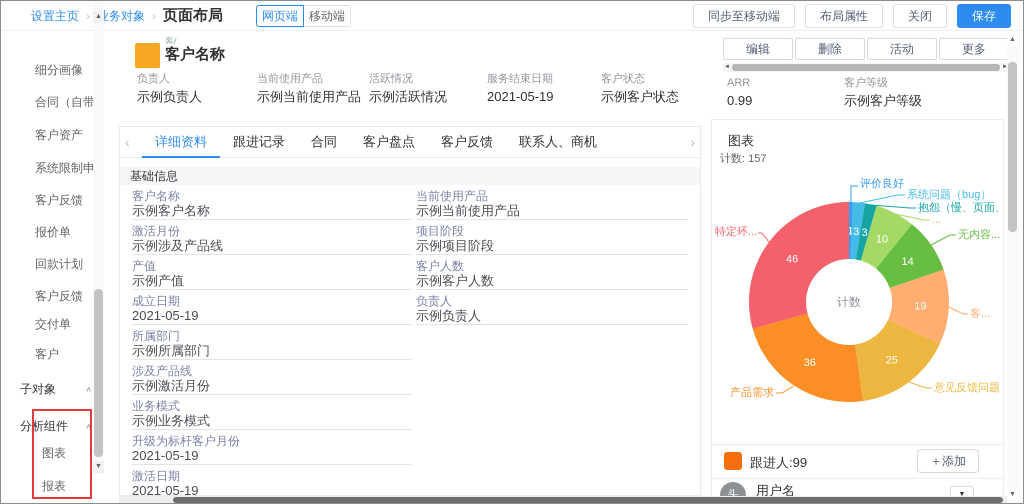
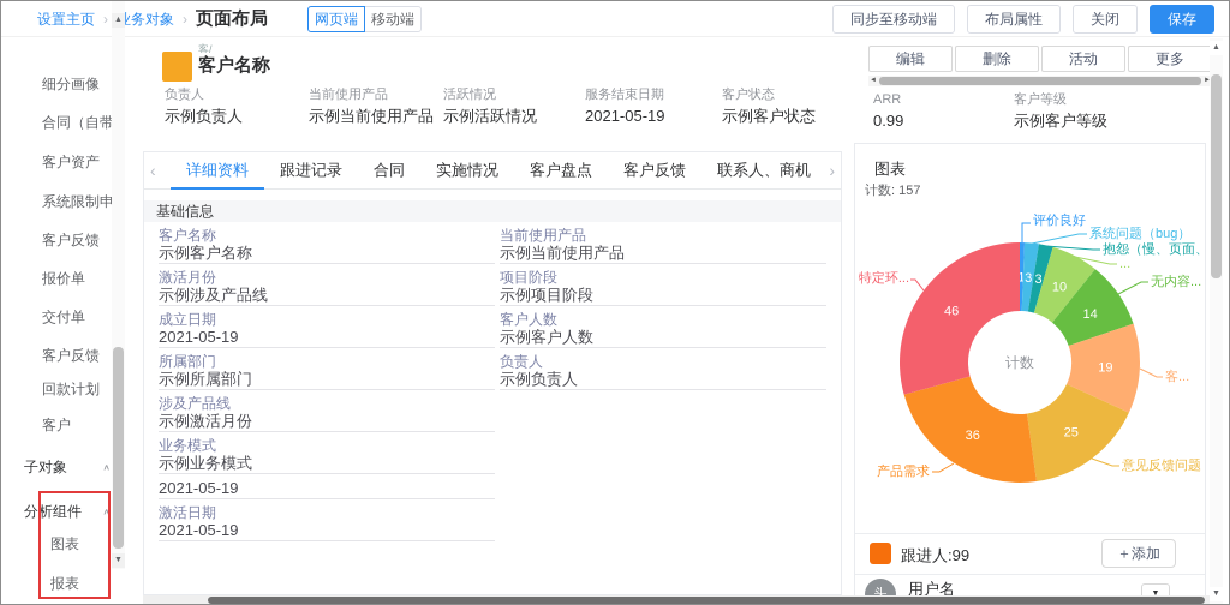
  设置主页 › 务对象 › 页面布局
  网页端
  移动端
  同步至移动端
  布局属性
  关闭
  保存
  细分画像
  合同（自带
  客户资产
  客户反馈
  报价单
- 回款计划
+ 交付单
  客户反馈
- 交付单
+ 回款计划
  客户
  子对象
  ∧
  分析组件
  ∧
  图表
  报表
  客/
  客户名称
  负责人
  示例负责人
  当前使用产品
  示例当前使用产品
  活跃情况
  示例活跃情况
  服务结束日期
  2021-05-19
  客户状态
  示例客户状态
  编辑
  删除
  活动
  更多
  ARR
  0.99
  客户等级
  示例客户等级
  ‹
  详细资料
  跟进记录
  合同
+ 实施情况
  客户盘点
  客户反馈
  联系人、商机
  ›
  基础信息
  客户名称
  示例客户名称
  激活月份
  示例涉及产品线
- 产值
- 示例产值
  成立日期
  2021-05-19
  所属部门
  示例所属部门
  涉及产品线
  示例激活月份
  业务模式
  示例业务模式
- 升级为标杆客户月份
  2021-05-19
  激活日期
  2021-05-19
  当前使用产品
  示例当前使用产品
  项目阶段
  示例项目阶段
  客户人数
  示例客户人数
  负责人
  示例负责人
  图表
  计数: 157
  1
  3
  3
  10
  14
  19
  25
  36
  46
  计数
  评价良好
  系统问题（bug）
  抱怨（慢、页面、
  ...
  无内容...
  客...
  意见反馈问题
  产品需求
  特定环...
  跟进人:99
  ＋添加
  头
  用户名
